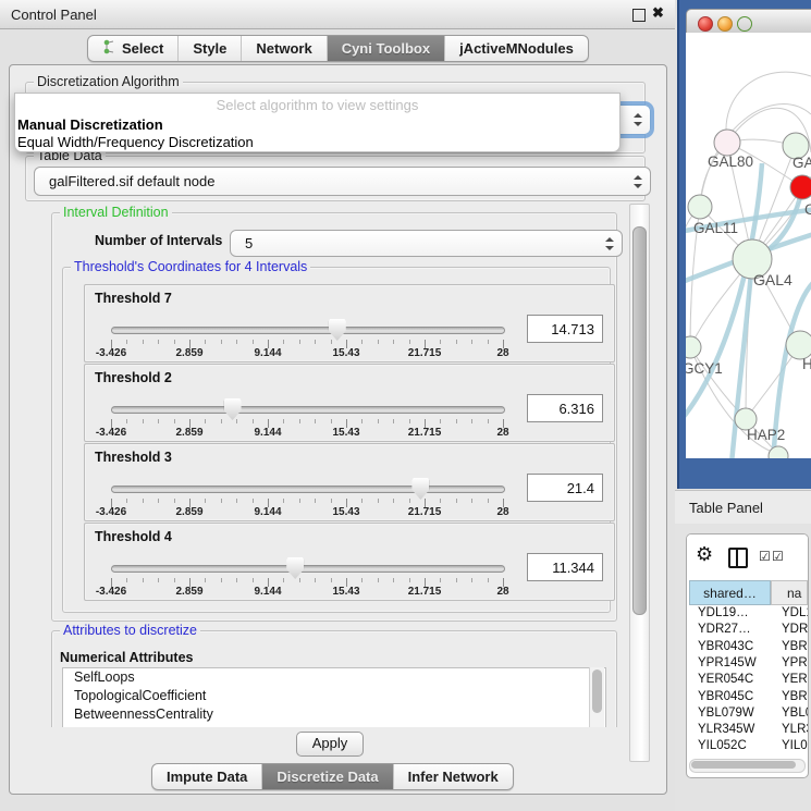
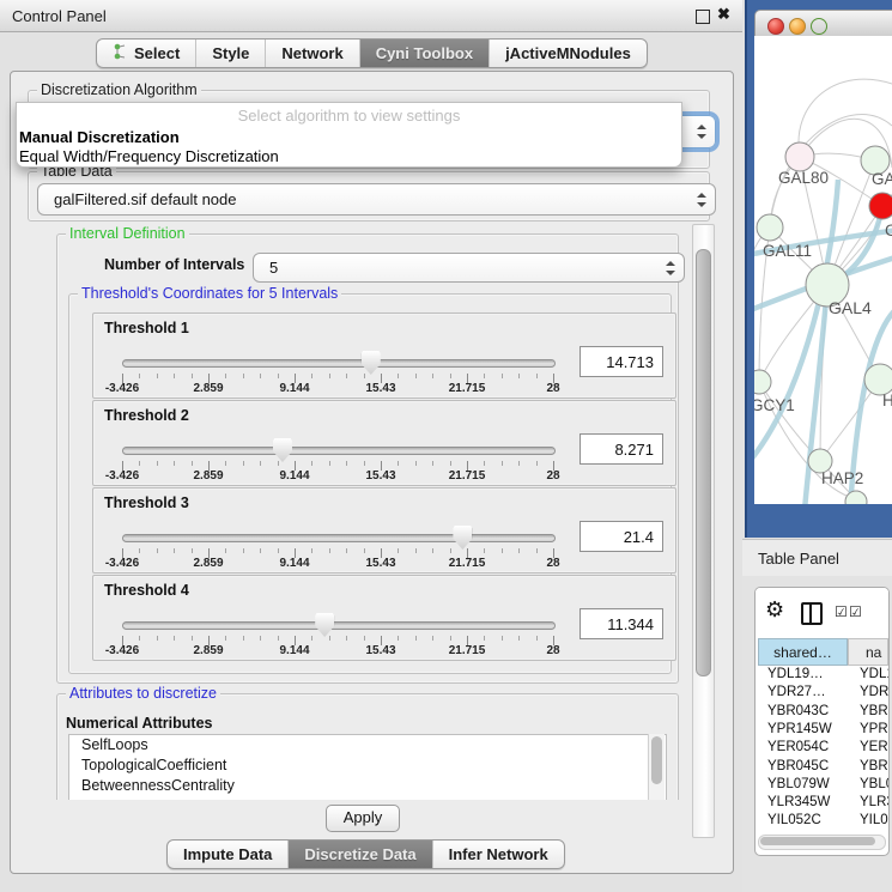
  Control Panel
  ✖
  Select
  Style
  Network
  Cyni Toolbox
  jActiveMNodules
  Discretization Algorithm
  Select algorithm to view settings
  Manual Discretization
  Equal Width/Frequency Discretization
  Table Data
  galFiltered.sif default node
  Interval Definition
  Number of Intervals
  5
- Threshold's Coordinates for 4 Intervals
+ Threshold's Coordinates for 5 Intervals
- Threshold 7
+ Threshold 1
  -3.426
  2.859
  9.144
  15.43
  21.715
  28
  14.713
  Threshold 2
  -3.426
  2.859
  9.144
  15.43
  21.715
  28
- 6.316
+ 8.271
  Threshold 3
  -3.426
  2.859
  9.144
  15.43
  21.715
  28
  21.4
  Threshold 4
  -3.426
  2.859
  9.144
  15.43
  21.715
  28
  11.344
  Attributes to discretize
  Numerical Attributes
  SelfLoops
  TopologicalCoefficient
  BetweennessCentrality
  Apply
  Impute Data
  Discretize Data
  Infer Network
  GAL80
  GA
  C
  GAL11
  GAL4
  GCY1
  H
  HAP2
  Table Panel
  ⚙
  ☑
  ☑
  shared…
  na
  YDL19…
  YDL
  YDR27…
  YDR
  YBR043C
  YBR
  YPR145W
  YPR
  YER054C
  YER
  YBR045C
  YBR
  YBL079W
  YBL
  YLR345W
  YLR
  YIL052C
  YIL0
